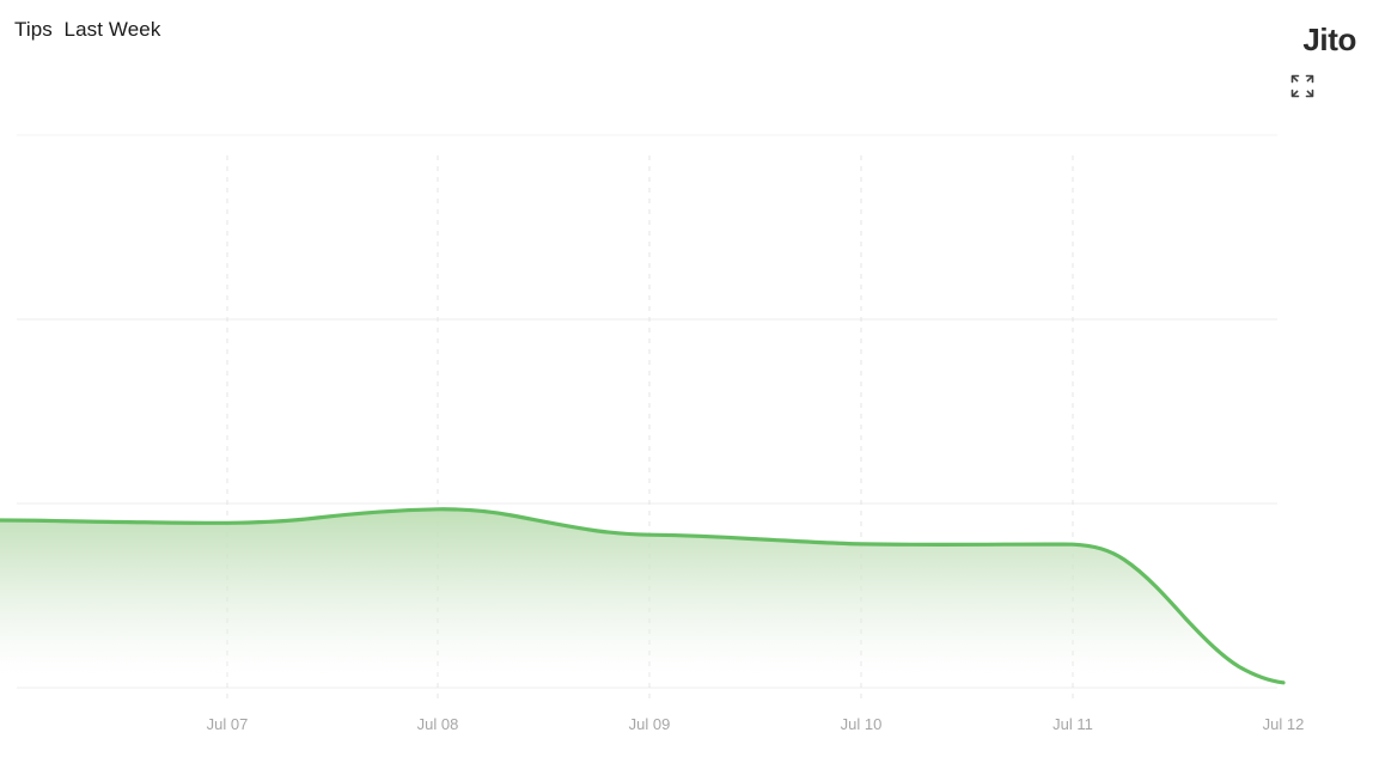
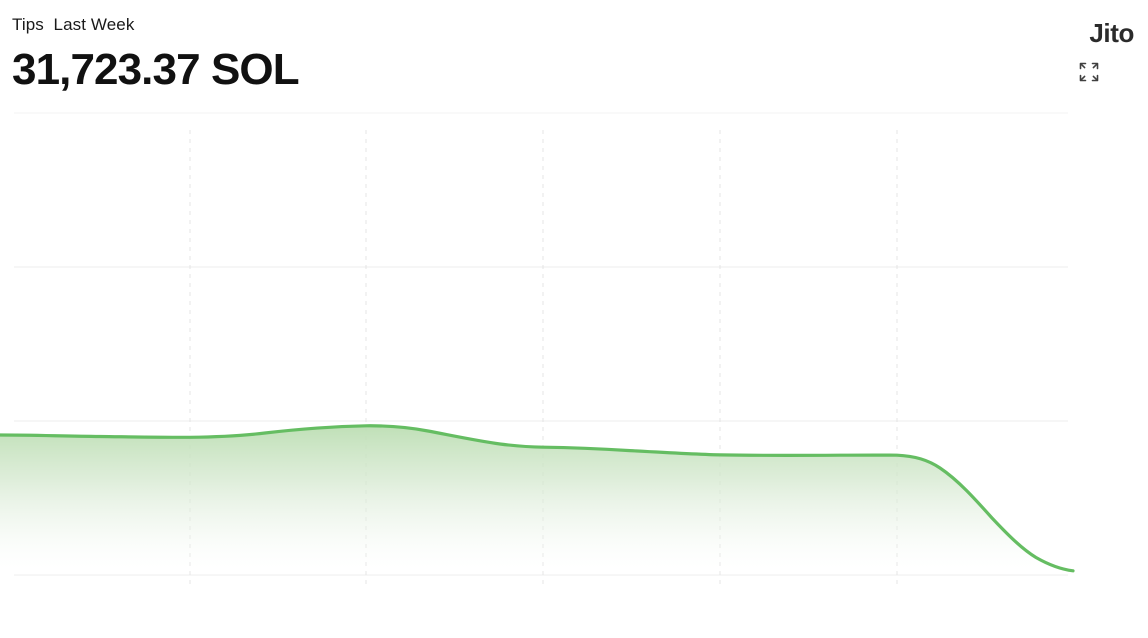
  Tips Last Week
+ 31,723.37 SOL
  Jito
- Jul 07
- Jul 08
- Jul 09
- Jul 10
- Jul 11
- Jul 12
